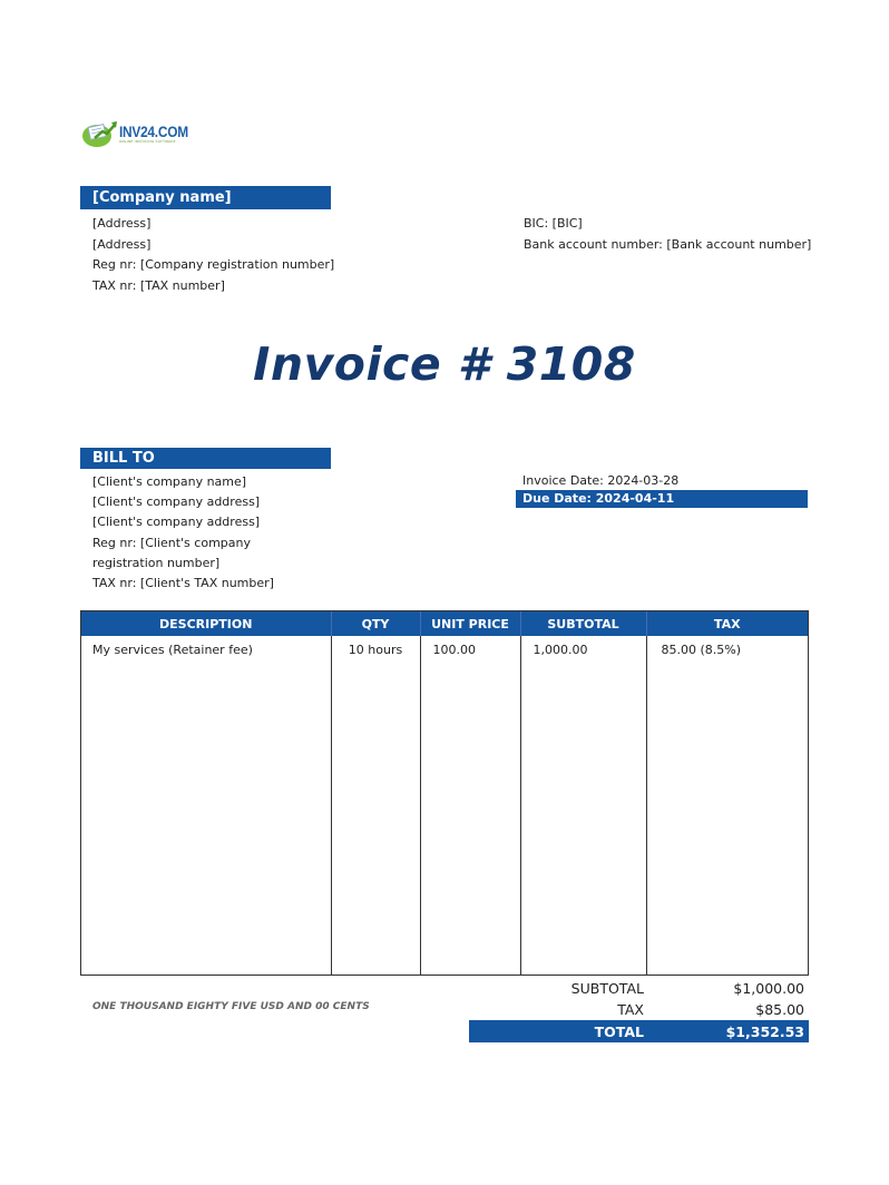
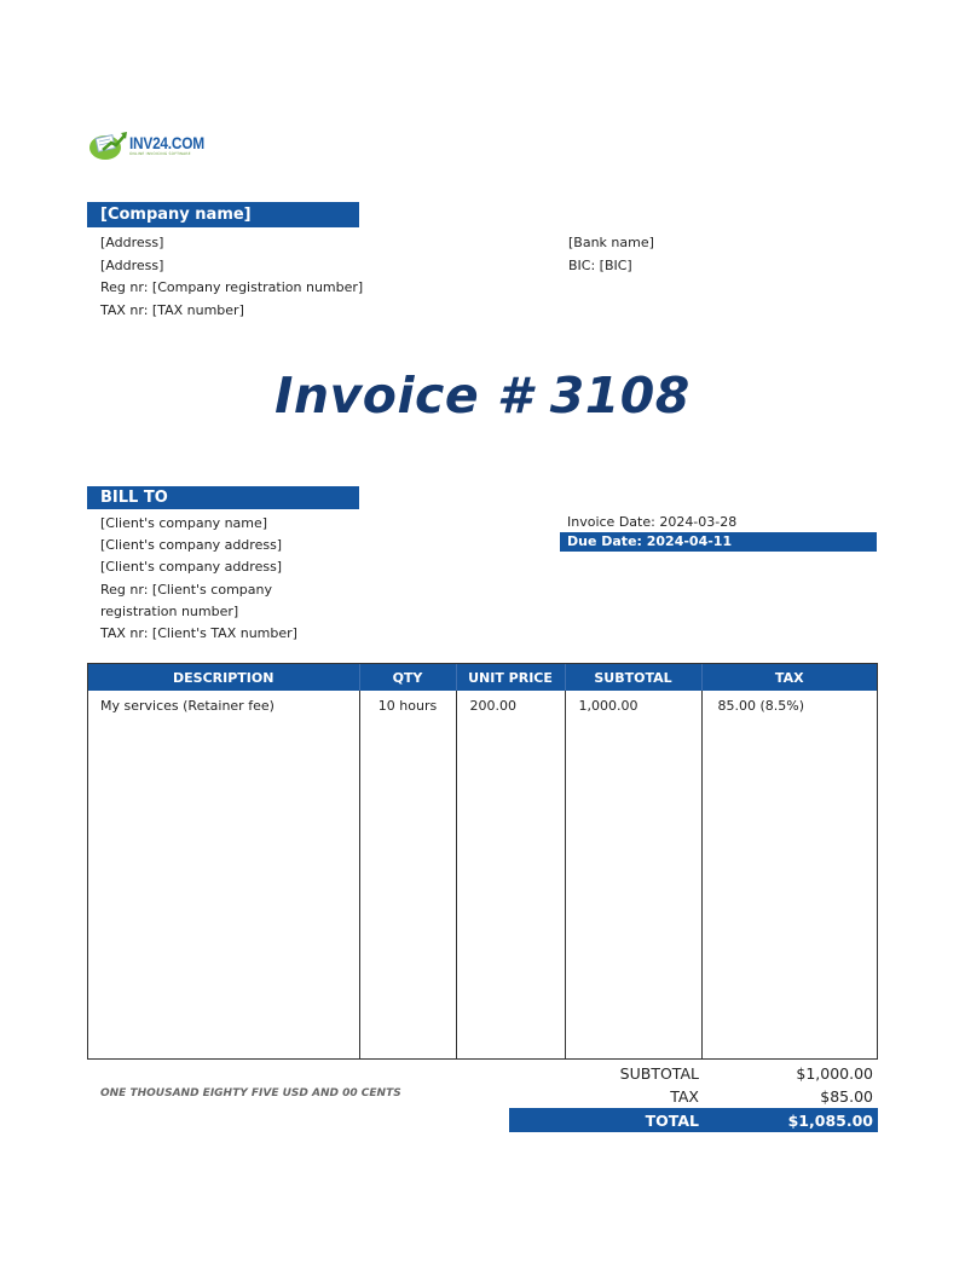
  INV24.COM
  [Company name]
  [Address]
  [Address]
  Reg nr: [Company registration number]
  TAX nr: [TAX number]
+ [Bank name]
  BIC: [BIC]
- Bank account number: [Bank account number]
  Invoice # 3108
  BILL TO
  [Client's company name]
  [Client's company address]
  [Client's company address]
  Reg nr: [Client's company registration number]
  TAX nr: [Client's TAX number]
  Invoice Date: 2024-03-28
  Due Date: 2024-04-11
  DESCRIPTION	QTY	UNIT PRICE	SUBTOTAL	TAX
- My services (Retainer fee)	10 hours	100.00	1,000.00	85.00 (8.5%)
+ My services (Retainer fee)	10 hours	200.00	1,000.00	85.00 (8.5%)
  ONE THOUSAND EIGHTY FIVE USD AND 00 CENTS
  SUBTOTAL
  $1,000.00
  TAX
  $85.00
  TOTAL
- $1,352.53
+ $1,085.00
